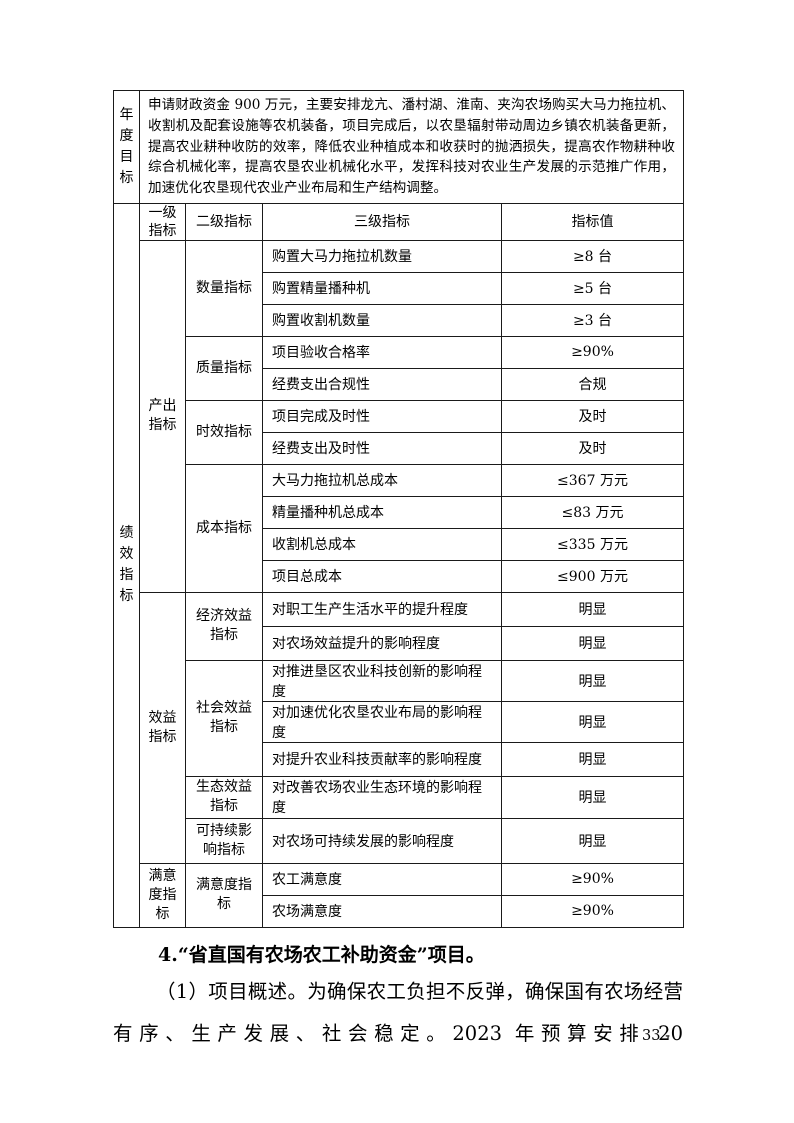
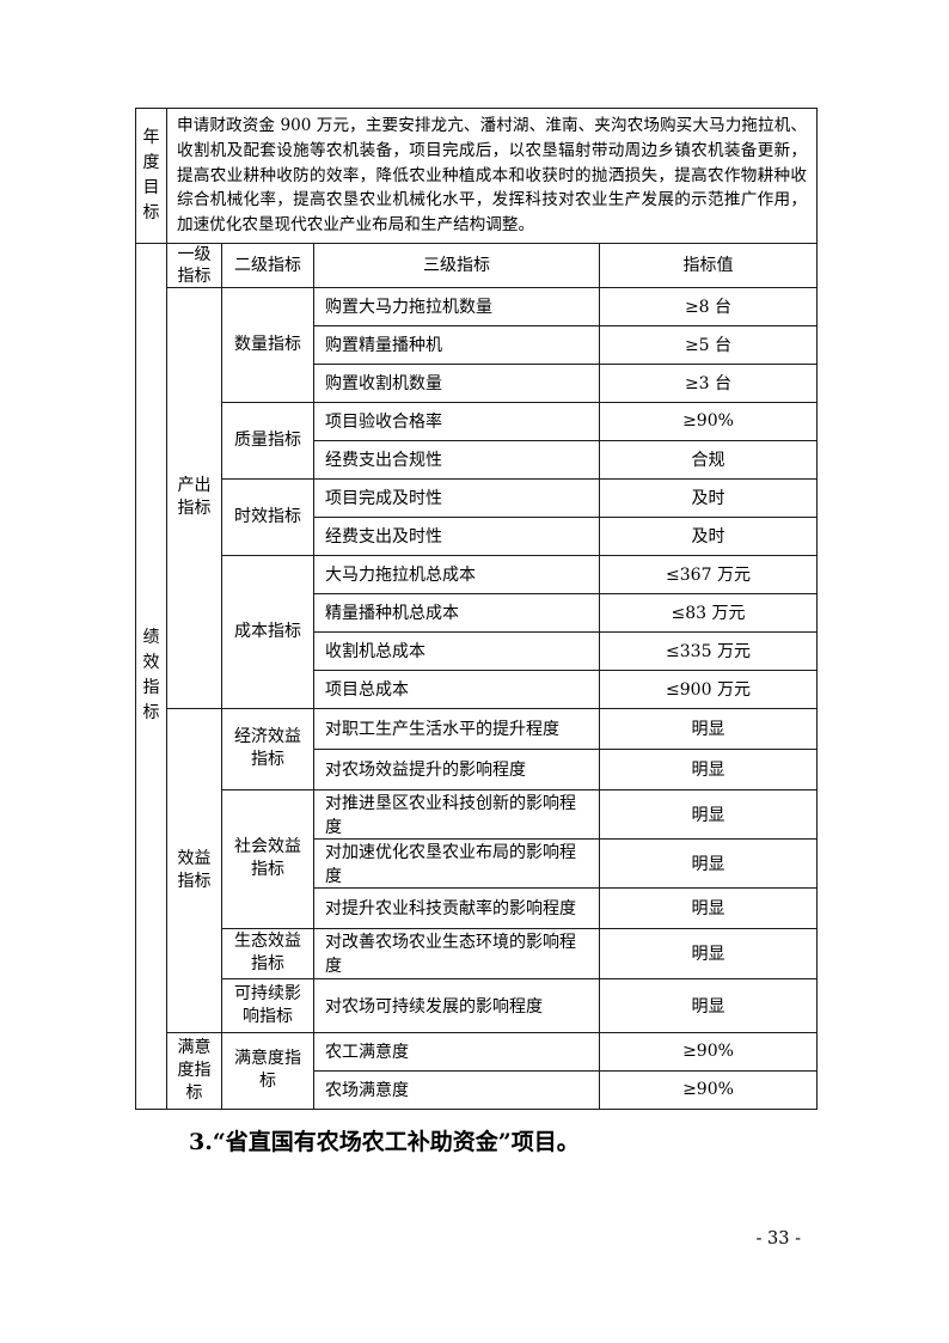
  年度目标	申请财政资金 900 万元，主要安排龙亢、潘村湖、淮南、夹沟农场购买大马力拖拉机、收割机及配套设施等农机装备，项目完成后，以农垦辐射带动周边乡镇农机装备更新，提高农业耕种收防的效率，降低农业种植成本和收获时的抛洒损失，提高农作物耕种收综合机械化率，提高农垦农业机械化水平，发挥科技对农业生产发展的示范推广作用，加速优化农垦现代农业产业布局和生产结构调整。
  绩效指标	一级指标	二级指标	三级指标	指标值
  产出指标	数量指标	购置大马力拖拉机数量	≥8 台
  购置精量播种机	≥5 台
  购置收割机数量	≥3 台
  质量指标	项目验收合格率	≥90%
  经费支出合规性	合规
  时效指标	项目完成及时性	及时
  经费支出及时性	及时
  成本指标	大马力拖拉机总成本	≤367 万元
  精量播种机总成本	≤83 万元
  收割机总成本	≤335 万元
  项目总成本	≤900 万元
  效益指标	经济效益指标	对职工生产生活水平的提升程度	明显
  对农场效益提升的影响程度	明显
  社会效益指标	对推进垦区农业科技创新的影响程度	明显
  对加速优化农垦农业布局的影响程度	明显
  对提升农业科技贡献率的影响程度	明显
  生态效益指标	对改善农场农业生态环境的影响程度	明显
  可持续影响指标	对农场可持续发展的影响程度	明显
  满意度指标	满意度指标	农工满意度	≥90%
  农场满意度	≥90%
- 4.“省直国有农场农工补助资金”项目。
+ 3.“省直国有农场农工补助资金”项目。
- （1）项目概述。为确保农工负担不反弹，确保国有农场经营有序、生产发展、社会稳定。2023 年预算安排 20
  - 33 -
